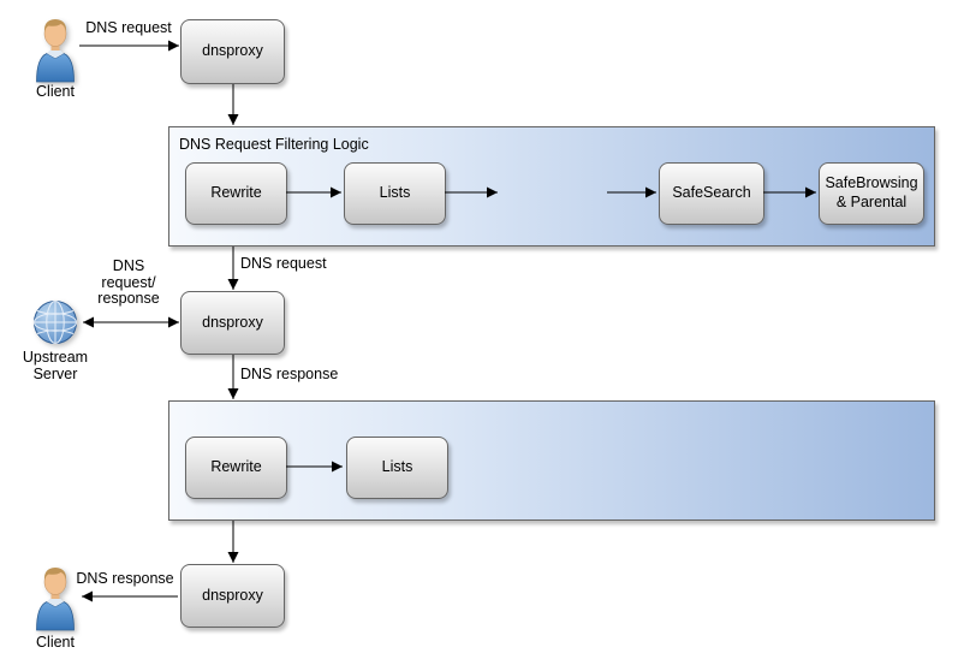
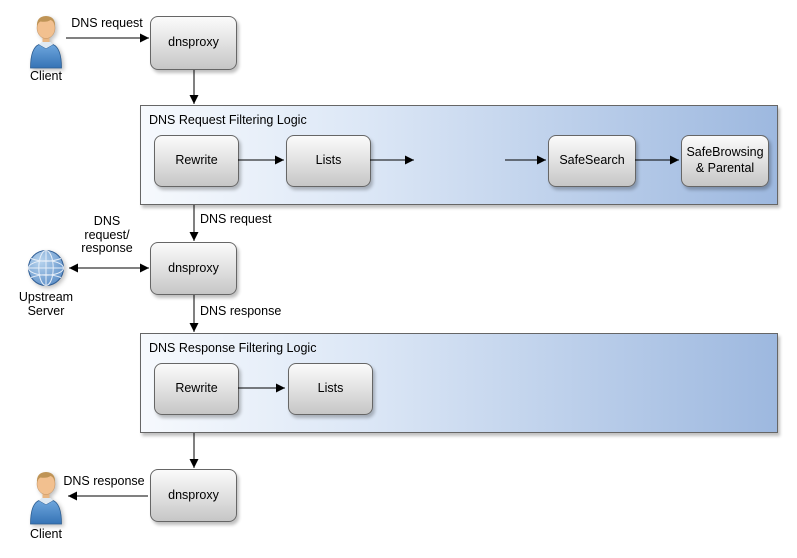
  DNS Request Filtering Logic
  Rewrite
  Lists
  SafeSearch
  SafeBrowsing & Parental
+ DNS Response Filtering Logic
  Rewrite
  Lists
  dnsproxy
  dnsproxy
  dnsproxy
  Client
  Upstream Server
  Client
  DNS request
  DNS request
  DNS request/ response
  DNS response
  DNS response
